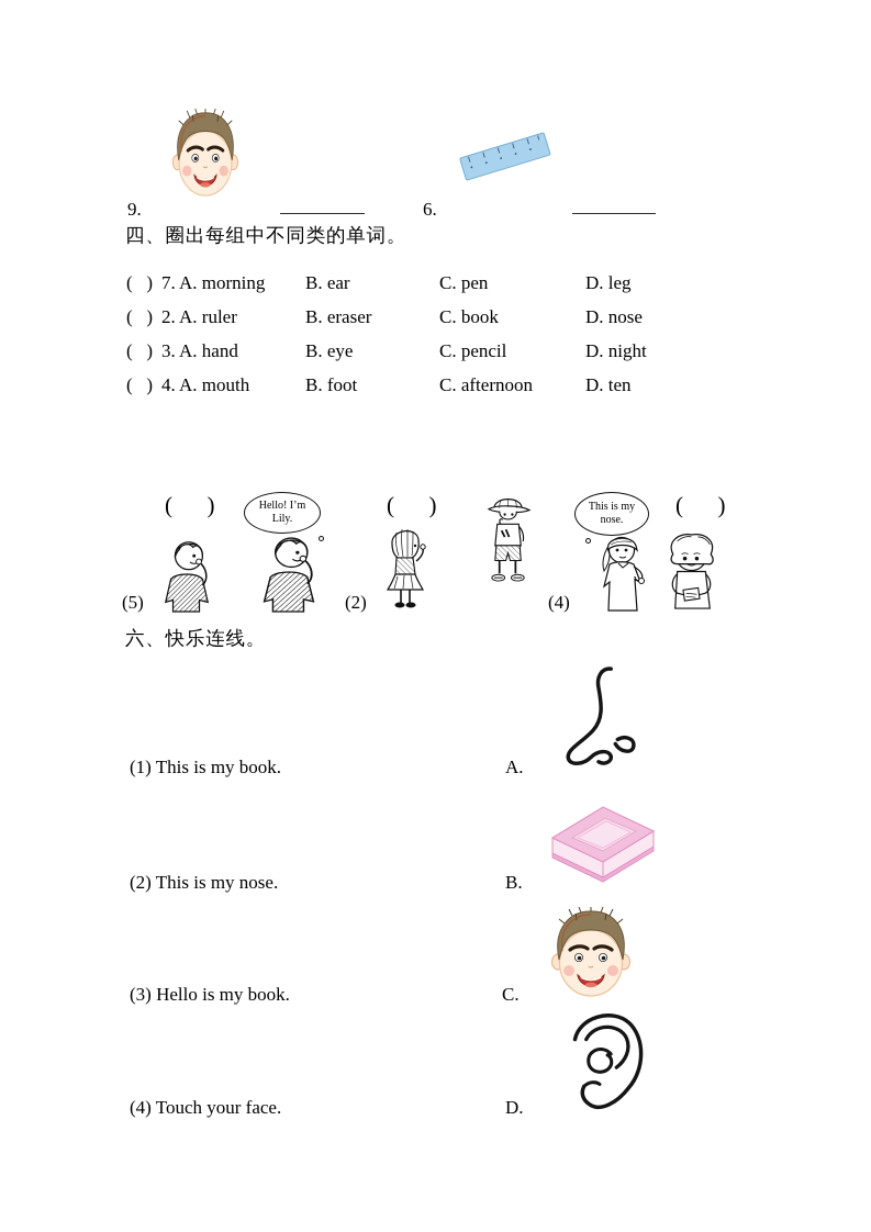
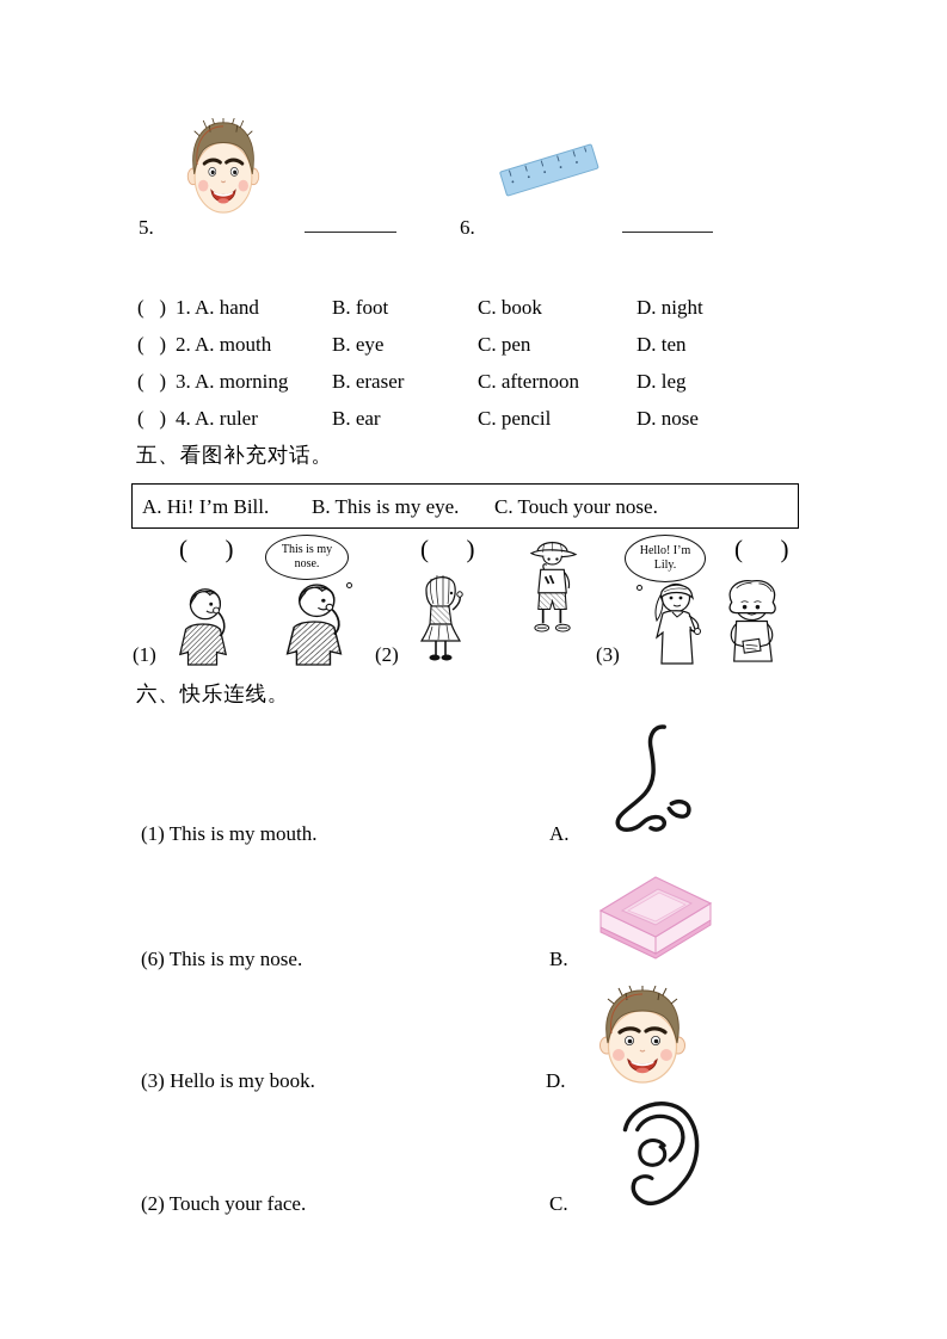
- 9.
+ 5.
  6.
- 四、圈出每组中不同类的单词。
  ( )
- 7.
+ 1.
- A. morning
+ A. hand
- B. ear
+ B. foot
- C. pen
+ C. book
- D. leg
+ D. night
  ( )
  2.
- A. ruler
+ A. mouth
- B. eraser
+ B. eye
- C. book
+ C. pen
- D. nose
+ D. ten
  ( )
  3.
- A. hand
+ A. morning
- B. eye
+ B. eraser
- C. pencil
+ C. afternoon
- D. night
+ D. leg
  ( )
  4.
- A. mouth
+ A. ruler
- B. foot
+ B. ear
- C. afternoon
+ C. pencil
- D. ten
+ D. nose
+ 五、看图补充对话。
+ A. Hi! I’m Bill.
+ B. This is my eye.
+ C. Touch your nose.
  ( )
- Hello! I’m Lily.
+ This is my nose.
- (5)
+ (1)
  (2)
  ( )
- This is my nose.
+ Hello! I’m Lily.
  ( )
- (4)
+ (3)
  六、快乐连线。
- (1) This is my book.
+ (1) This is my mouth.
  A.
- (2) This is my nose.
+ (6) This is my nose.
  B.
  (3) Hello is my book.
- C.
+ D.
- (4) Touch your face.
+ (2) Touch your face.
- D.
+ C.
